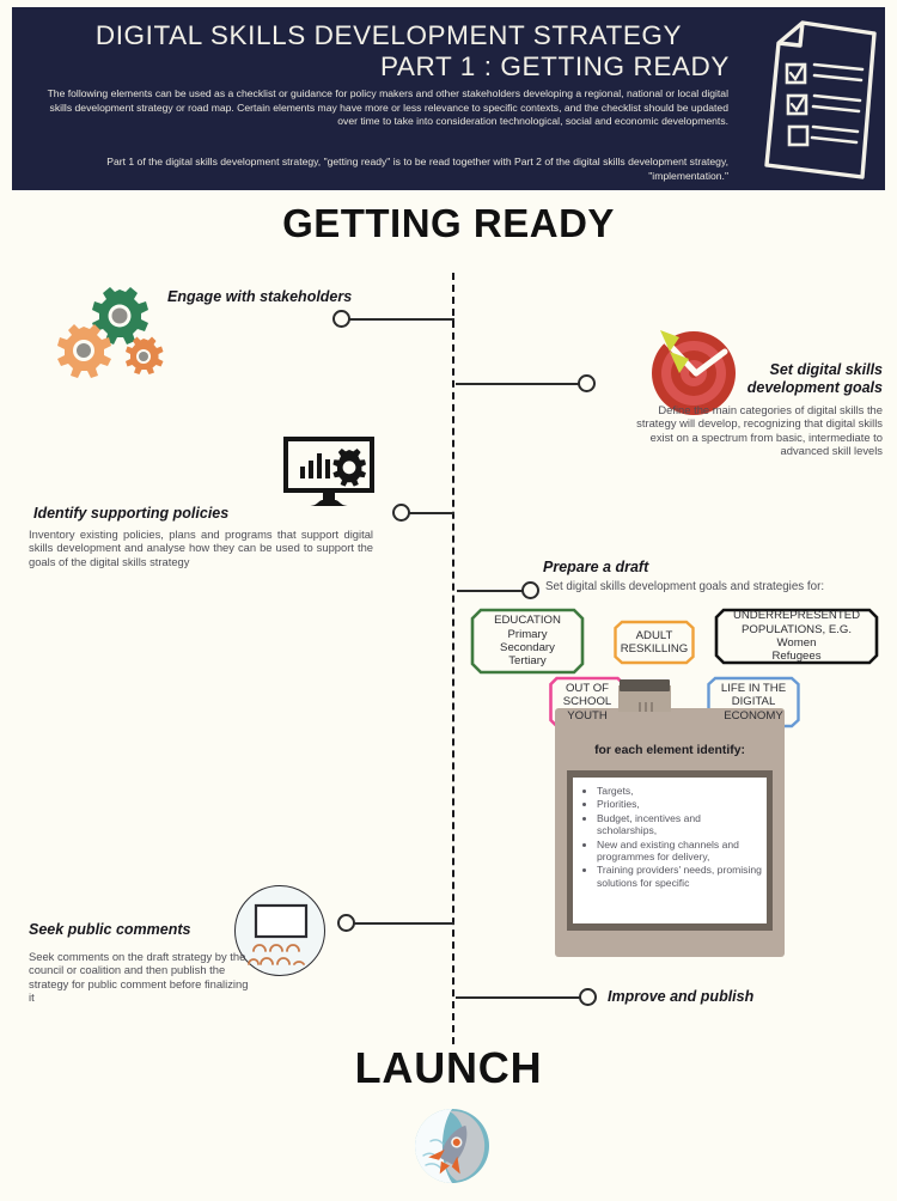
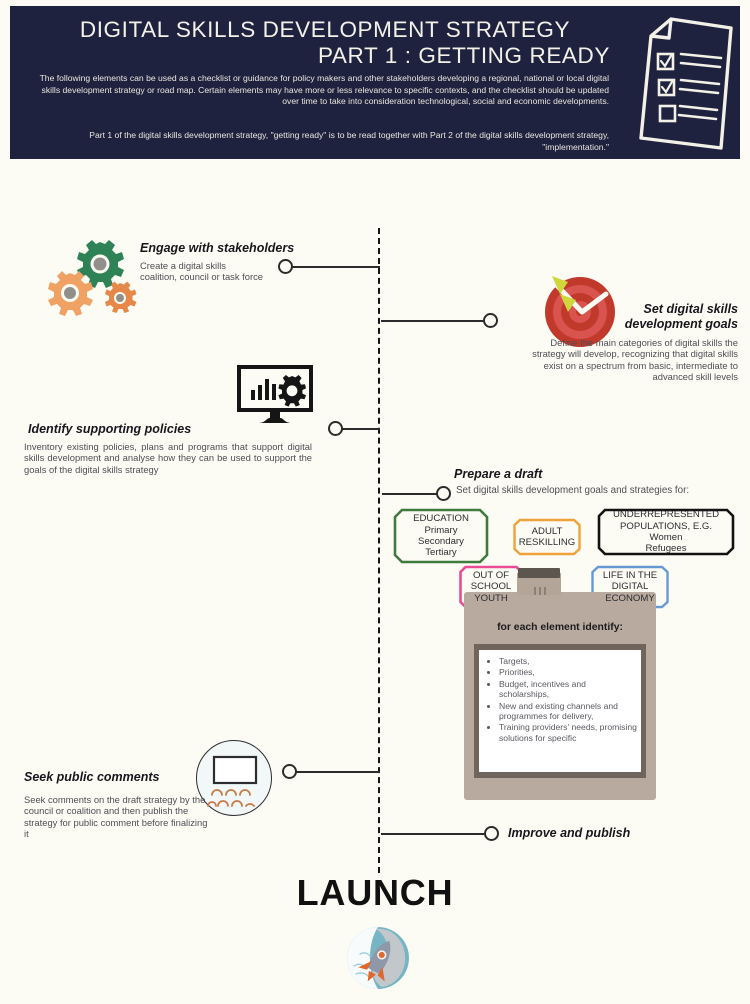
  DIGITAL SKILLS DEVELOPMENT STRATEGY
  PART 1 : GETTING READY
  The following elements can be used as a checklist or guidance for policy makers and other stakeholders developing a regional, national or local digital skills development strategy or road map. Certain elements may have more or less relevance to specific contexts, and the checklist should be updated over time to take into consideration technological, social and economic developments.
  Part 1 of the digital skills development strategy, "getting ready" is to be read together with Part 2 of the digital skills development strategy, "implementation."
- GETTING READY
  Engage with stakeholders
+ Create a digital skills
+ coalition, council or task force
  Set digital skills
  development goals
  Define the main categories of digital skills the strategy will develop, recognizing that digital skills exist on a spectrum from basic, intermediate to advanced skill levels
  Identify supporting policies
  Inventory existing policies, plans and programs that support digital skills development and analyse how they can be used to support the goals of the digital skills strategy
  Prepare a draft
  Set digital skills development goals and strategies for:
  EDUCATION
  Primary
  Secondary
  Tertiary
  ADULT
  RESKILLING
  UNDERREPRESENTED
  POPULATIONS, E.G.
  Women
  Refugees
  OUT OF
  SCHOOL
  YOUTH
  LIFE IN THE
  DIGITAL
  ECONOMY
  for each element identify:
  Targets,
  Priorities,
  Budget, incentives and scholarships,
  New and existing channels and programmes for delivery,
  Training providers' needs, promising solutions for specific
  Seek public comments
  Seek comments on the draft strategy by the council or coalition and then publish the strategy for public comment before finalizing it
  Improve and publish
  LAUNCH
